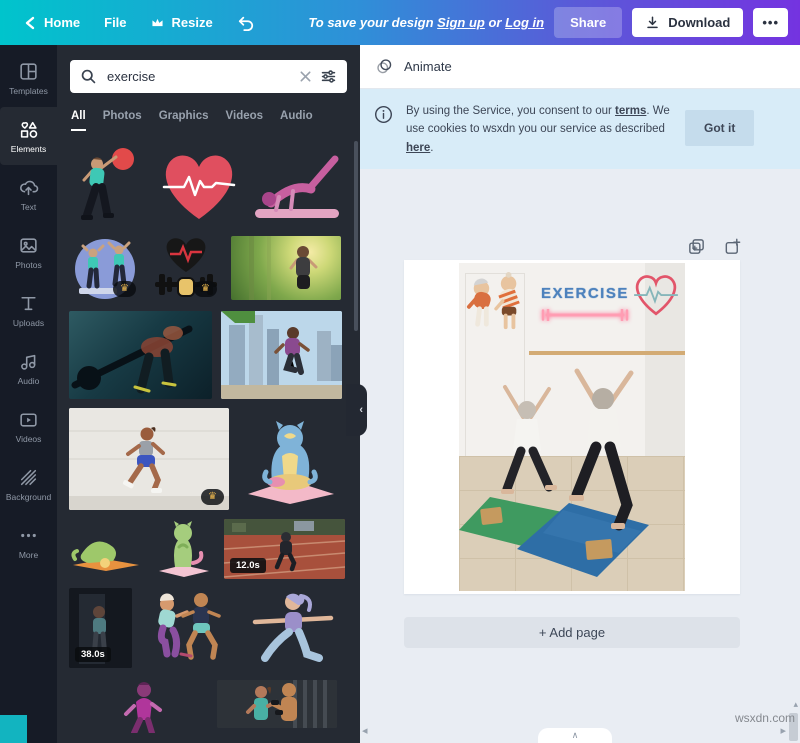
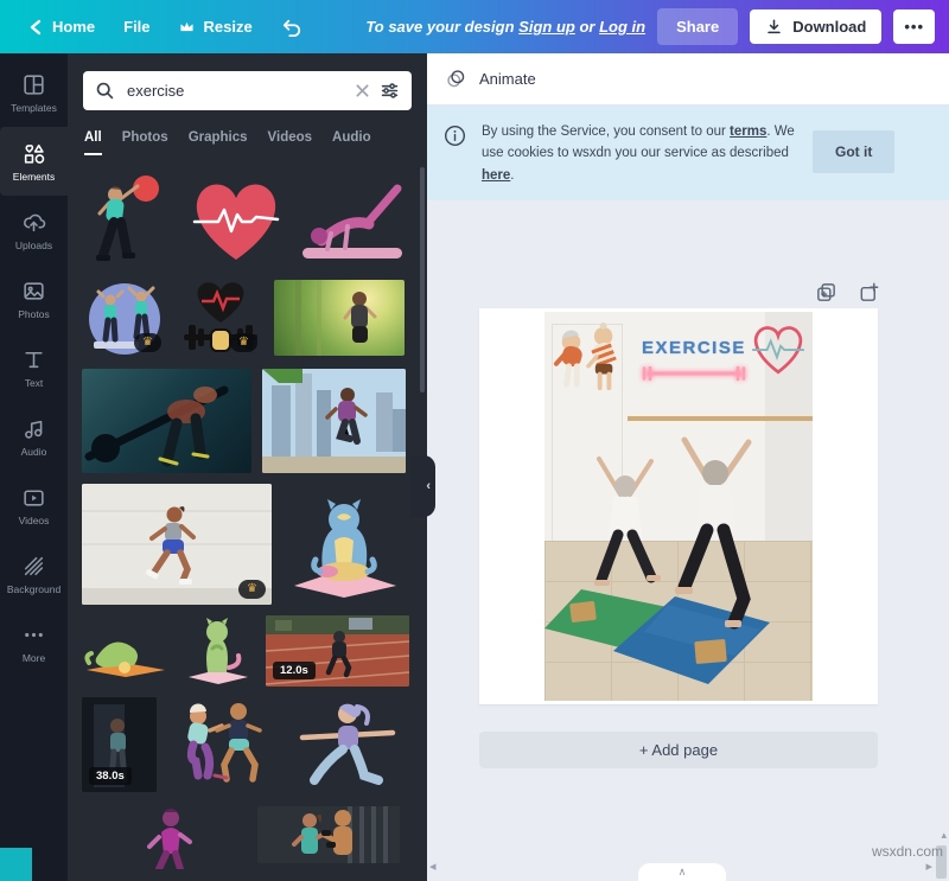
  Home
  File
  Resize
  To save your design Sign up or Log in
  Share
  Download
  •••
  Templates
  Elements
- Text
+ Uploads
  Photos
- Uploads
+ Text
  Audio
  Videos
  Background
  More
  exercise
  All
  Photos
  Graphics
  Videos
  Audio
  ♛
  ♛
  ♛
  12.0s
  38.0s
  ‹
  Animate
  By using the Service, you consent to our terms. We use cookies to wsxdn you our service as described here.
  Got it
  EXERCISE
  + Add page
  ◂
  ▸
  ∧
  ▴
  wsxdn.com
